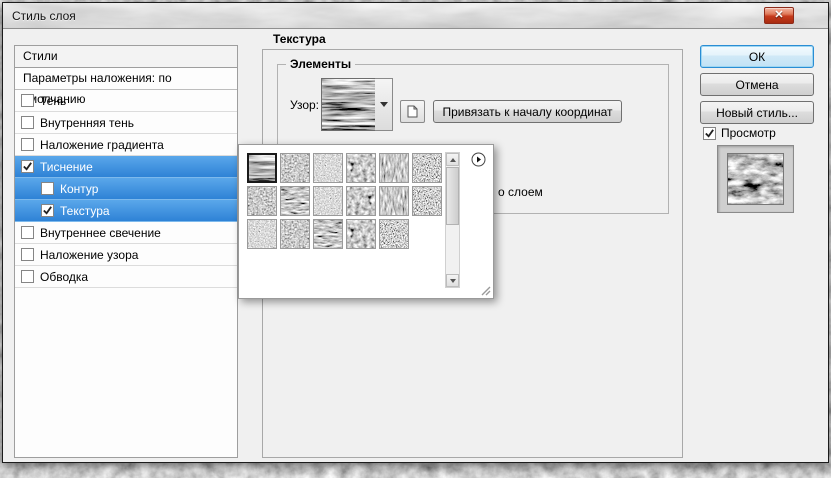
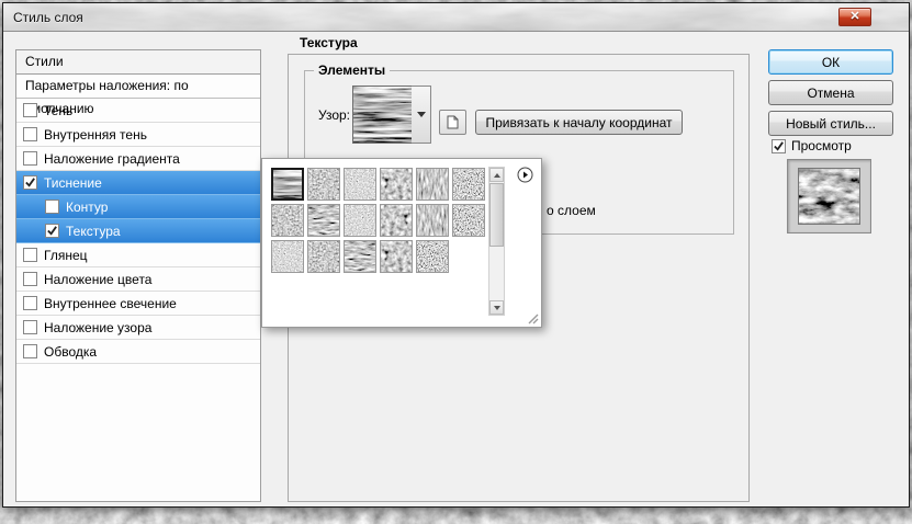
  Стиль слоя
  ✕
  Стили
  Параметры наложения: по олчанию
  Тень
  Внутренняя тень
  Наложение градиента
  Тиснение
  Контур
  Текстура
+ Глянец
+ Наложение цвета
  Внутреннее свечение
  Наложение узора
  Обводка
  Текстура
  Элементы
  Узор:
  Привязать к началу координат
  о слоем
  ОК
  Отмена
  Новый стиль...
  Просмотр
